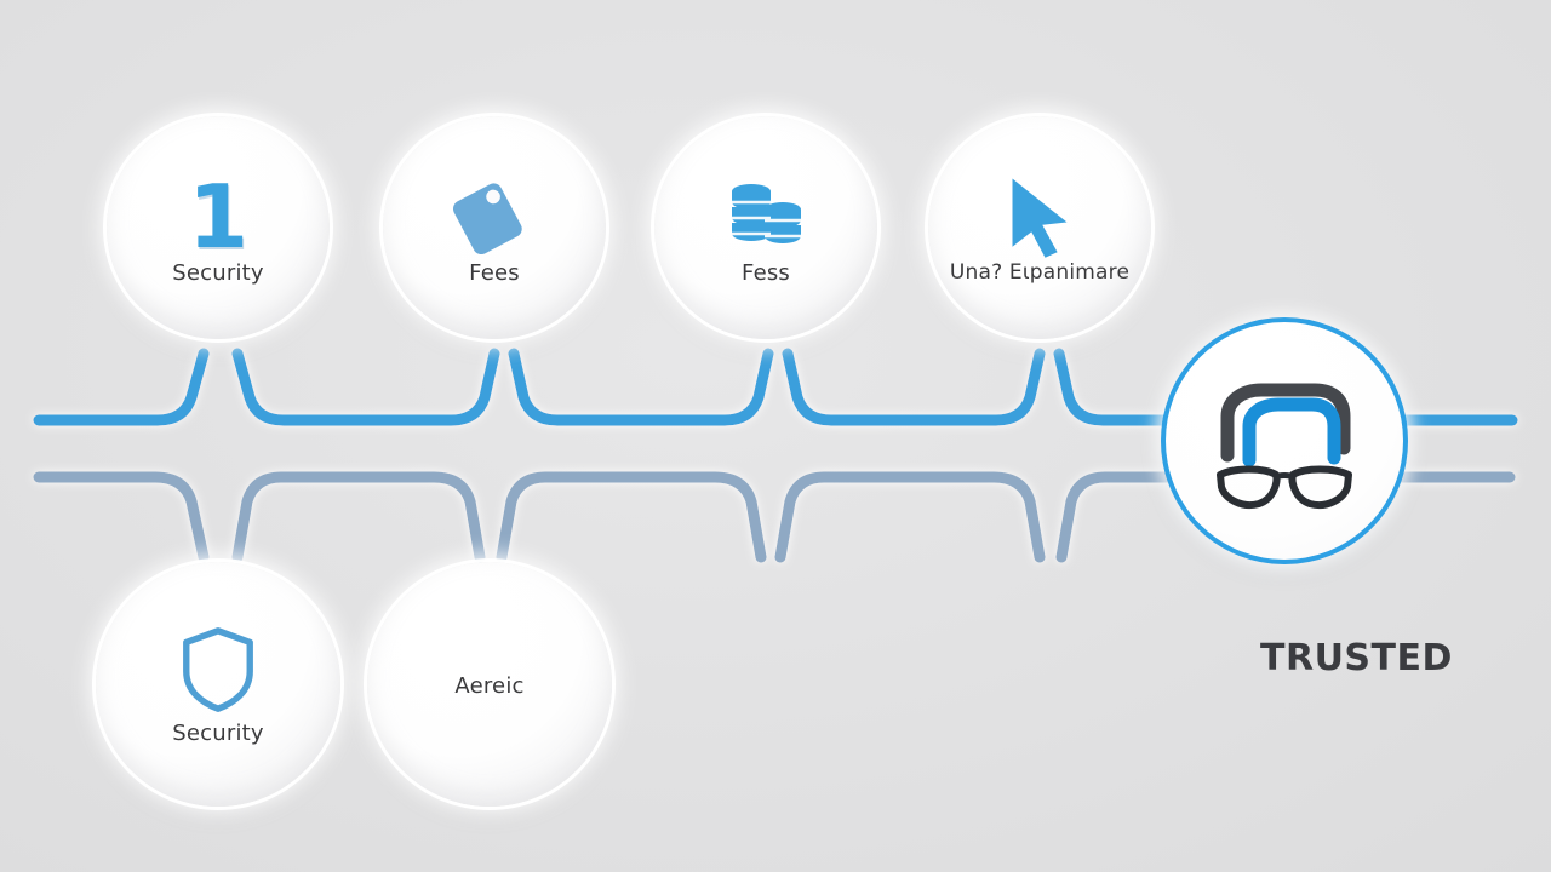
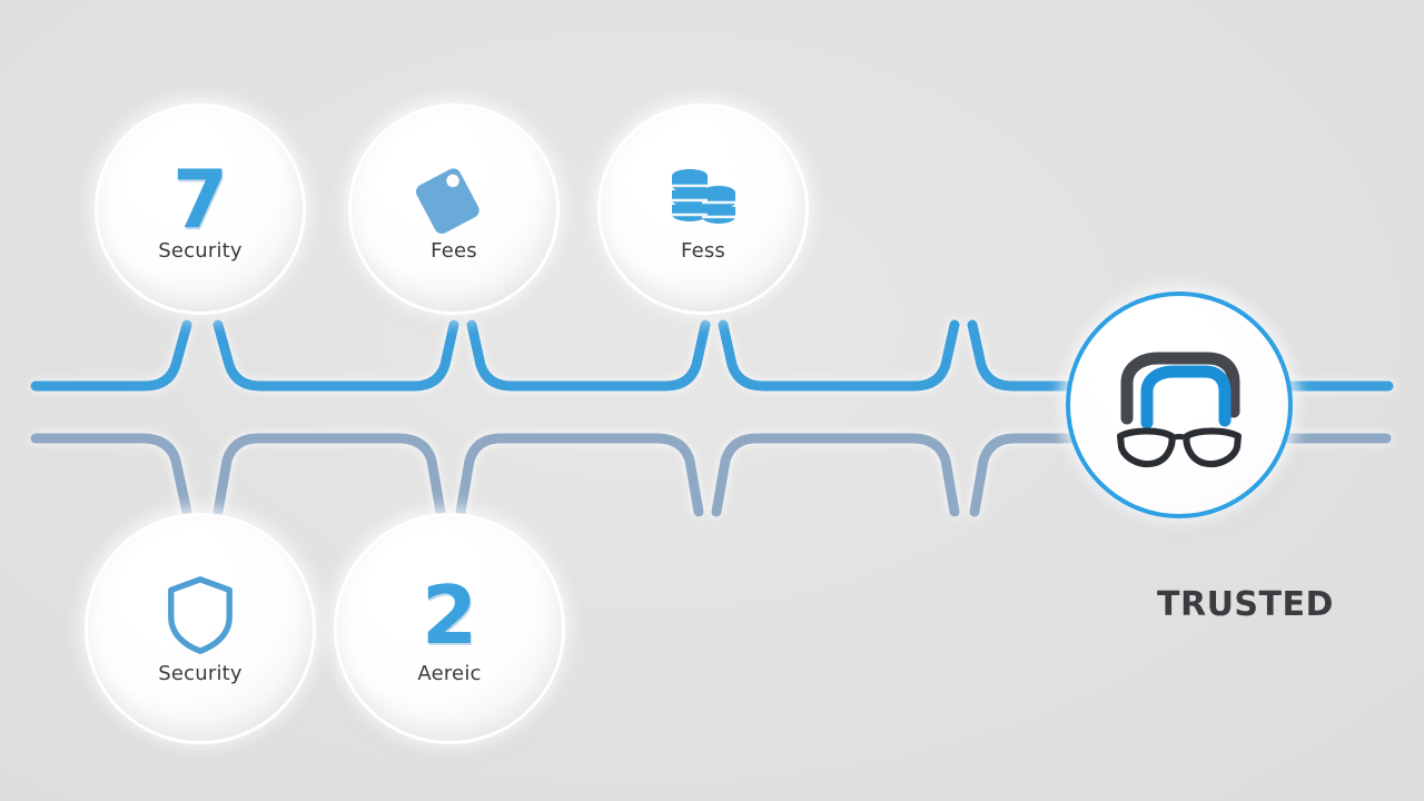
- 1
+ 7
  Security
  Fees
  Fess
- Una? Eιpanimare
  Security
+ 2
  Aereic
  TRUSTED
